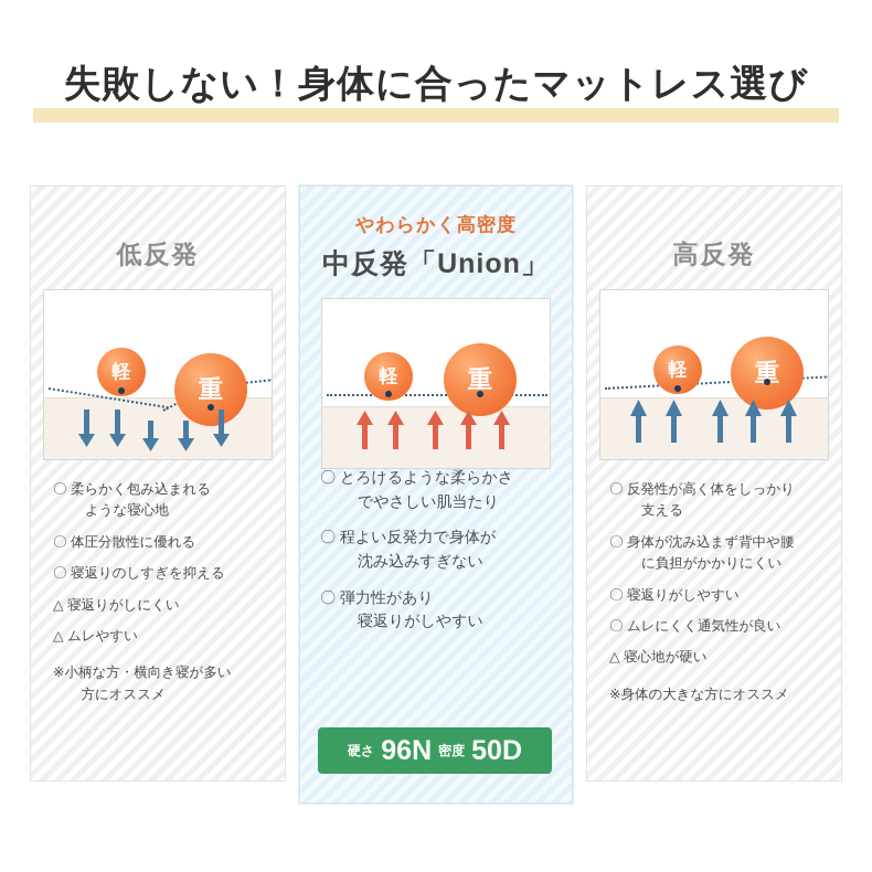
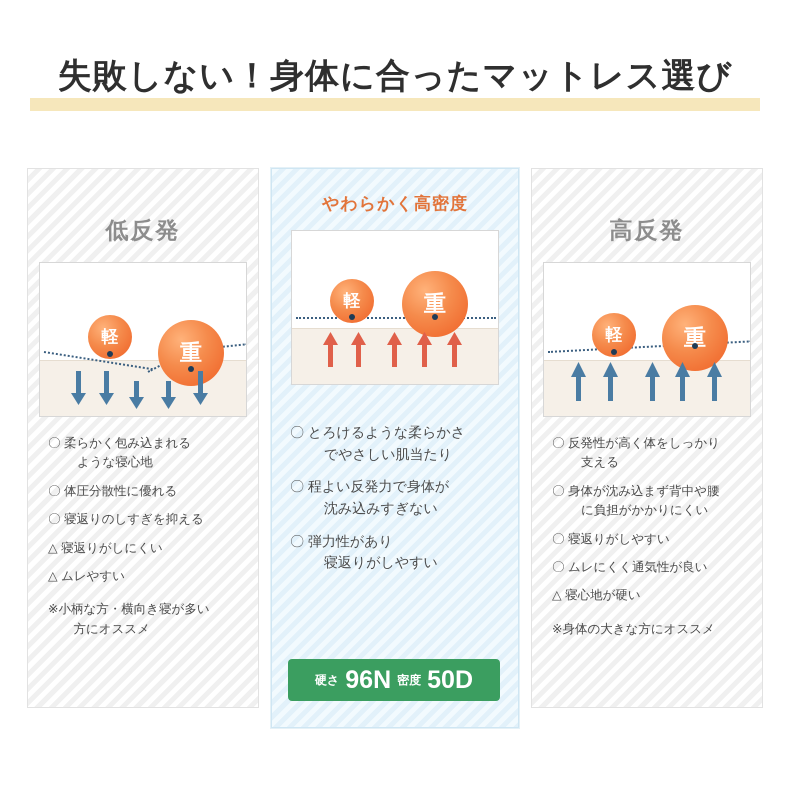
  失敗しない！身体に合ったマットレス選び
  低反発
  軽
  重
  〇 柔らかく包み込まれる
  ような寝心地
  〇 体圧分散性に優れる
  〇 寝返りのしすぎを抑える
  △ 寝返りがしにくい
  △ ムレやすい
  ※小柄な方・横向き寝が多い
  方にオススメ
  やわらかく高密度
- 中反発「Union」
  軽
  重
  〇 とろけるような柔らかさ
  でやさしい肌当たり
  〇 程よい反発力で身体が
  沈み込みすぎない
  〇 弾力性があり
  寝返りがしやすい
  硬さ
  96N
  密度
  50D
  高反発
  軽
  重
  〇 反発性が高く体をしっかり
  支える
  〇 身体が沈み込まず背中や腰
  に負担がかかりにくい
  〇 寝返りがしやすい
  〇 ムレにくく通気性が良い
  △ 寝心地が硬い
  ※身体の大きな方にオススメ
